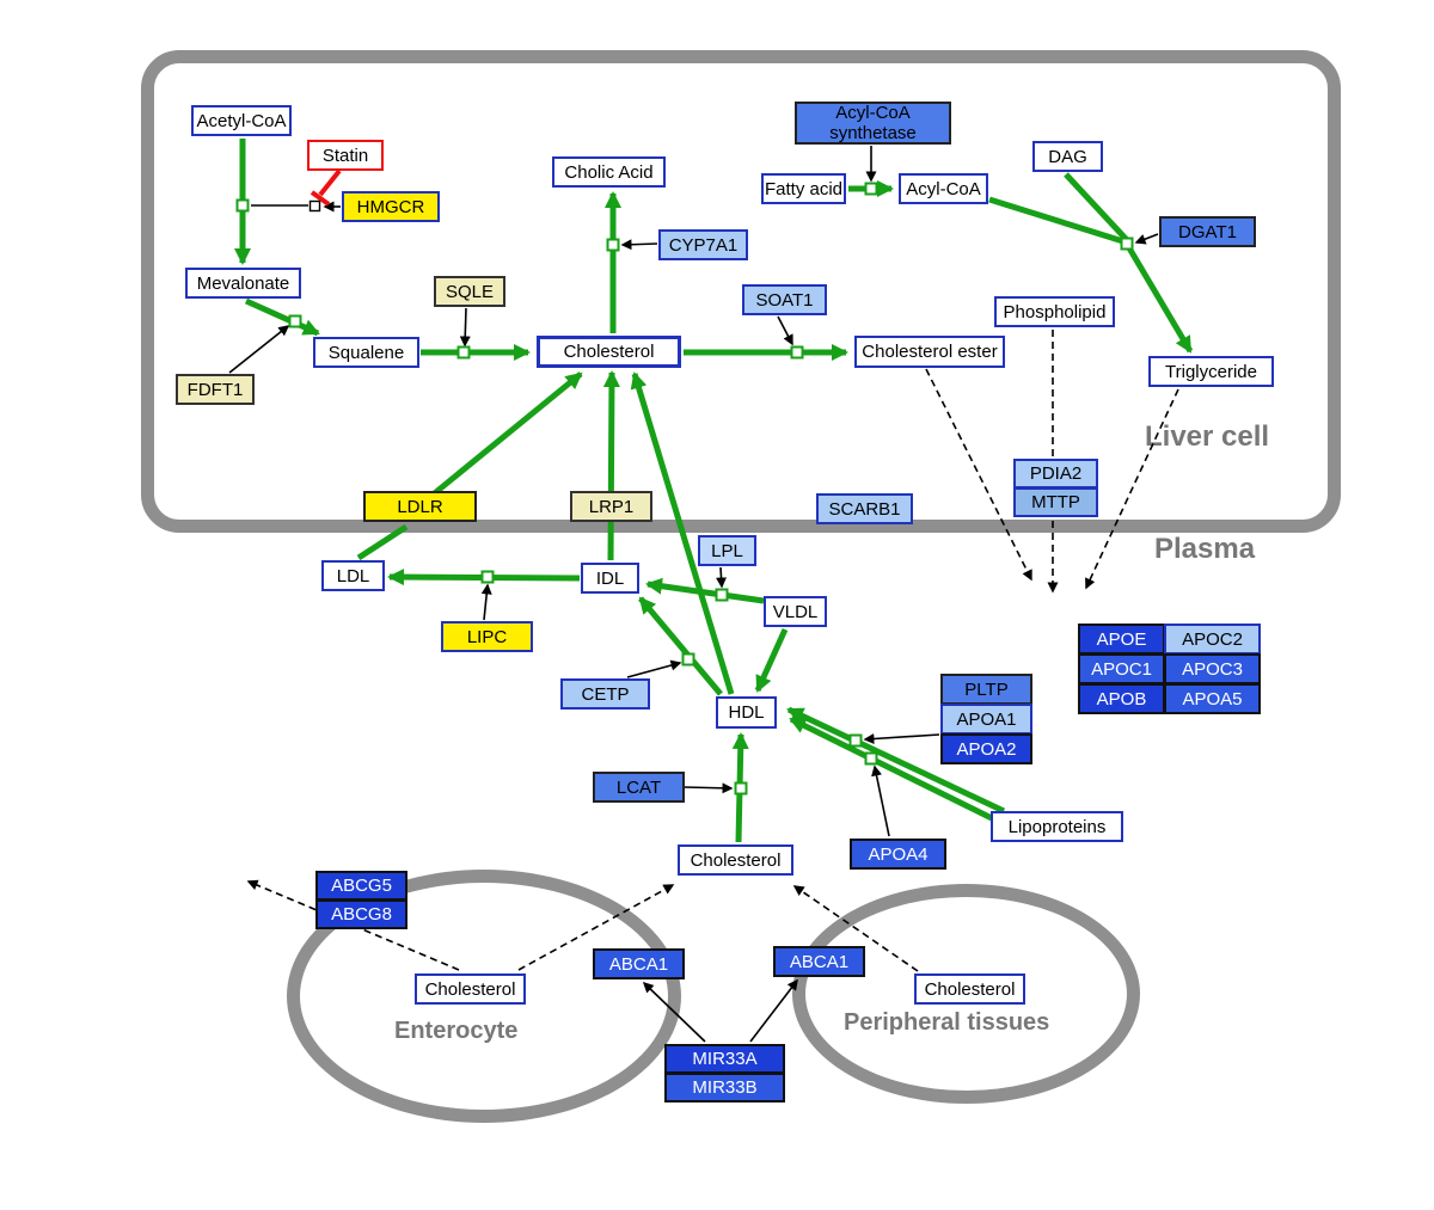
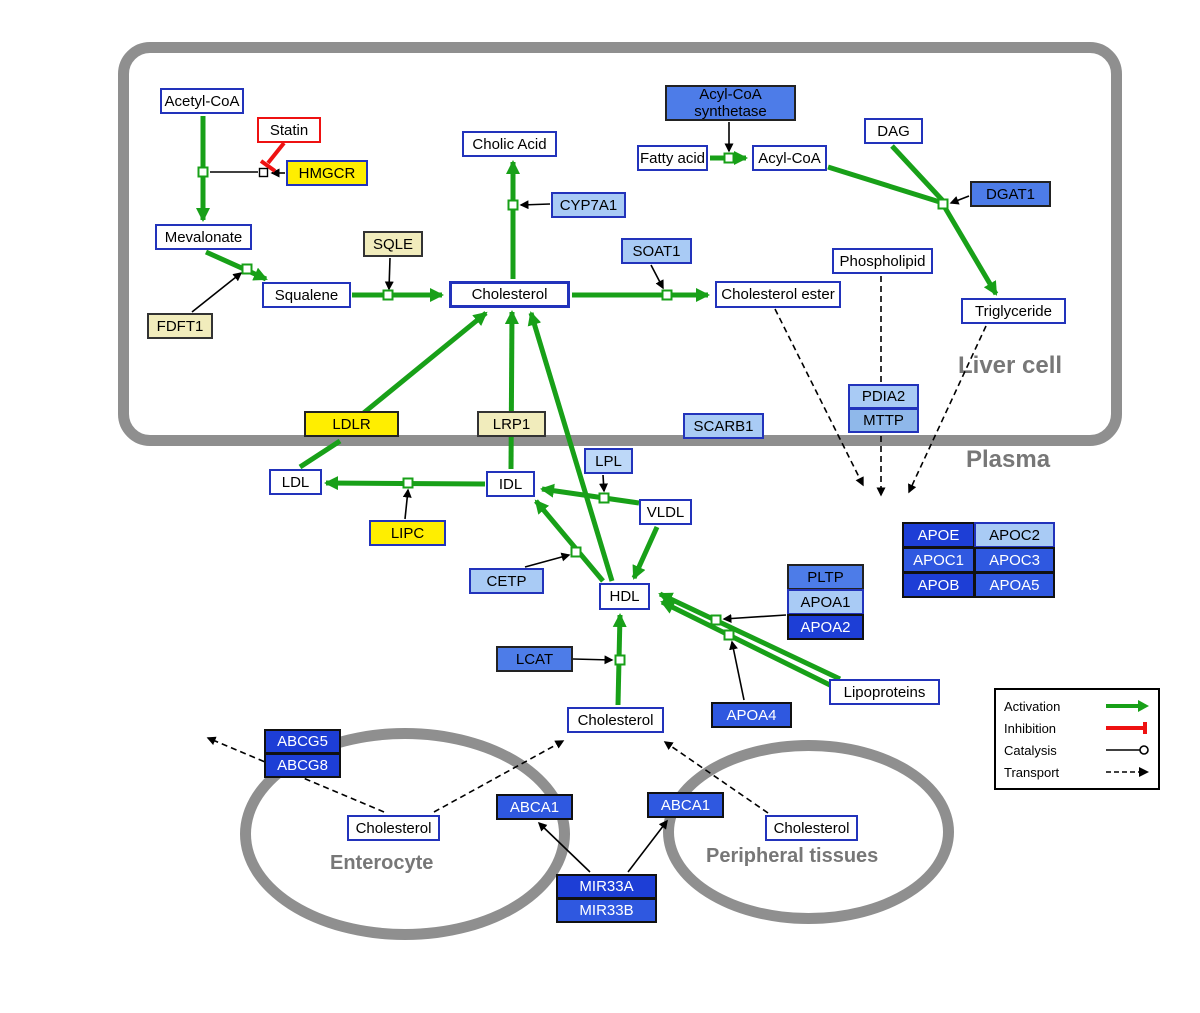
  Liver cell
  Plasma
  Enterocyte
  Peripheral tissues
  Acetyl-CoA
  Statin
  HMGCR
  Mevalonate
  FDFT1
  Squalene
  SQLE
  Cholic Acid
  CYP7A1
  Cholesterol
  SOAT1
  Cholesterol ester
  Acyl-CoA synthetase
  Fatty acid
  Acyl-CoA
  DAG
  DGAT1
  Phospholipid
  Triglyceride
  LDLR
  LRP1
  SCARB1
  PDIA2
  MTTP
  LDL
  IDL
  LPL
  VLDL
  LIPC
  CETP
  HDL
  PLTP
  APOA1
  APOA2
  APOE
  APOC2
  APOC1
  APOC3
  APOB
  APOA5
  LCAT
  APOA4
  Lipoproteins
  Cholesterol
  ABCG5
  ABCG8
  Cholesterol
  ABCA1
  ABCA1
  Cholesterol
  MIR33A
  MIR33B
+ Activation
+ Inhibition
+ Catalysis
+ Transport
